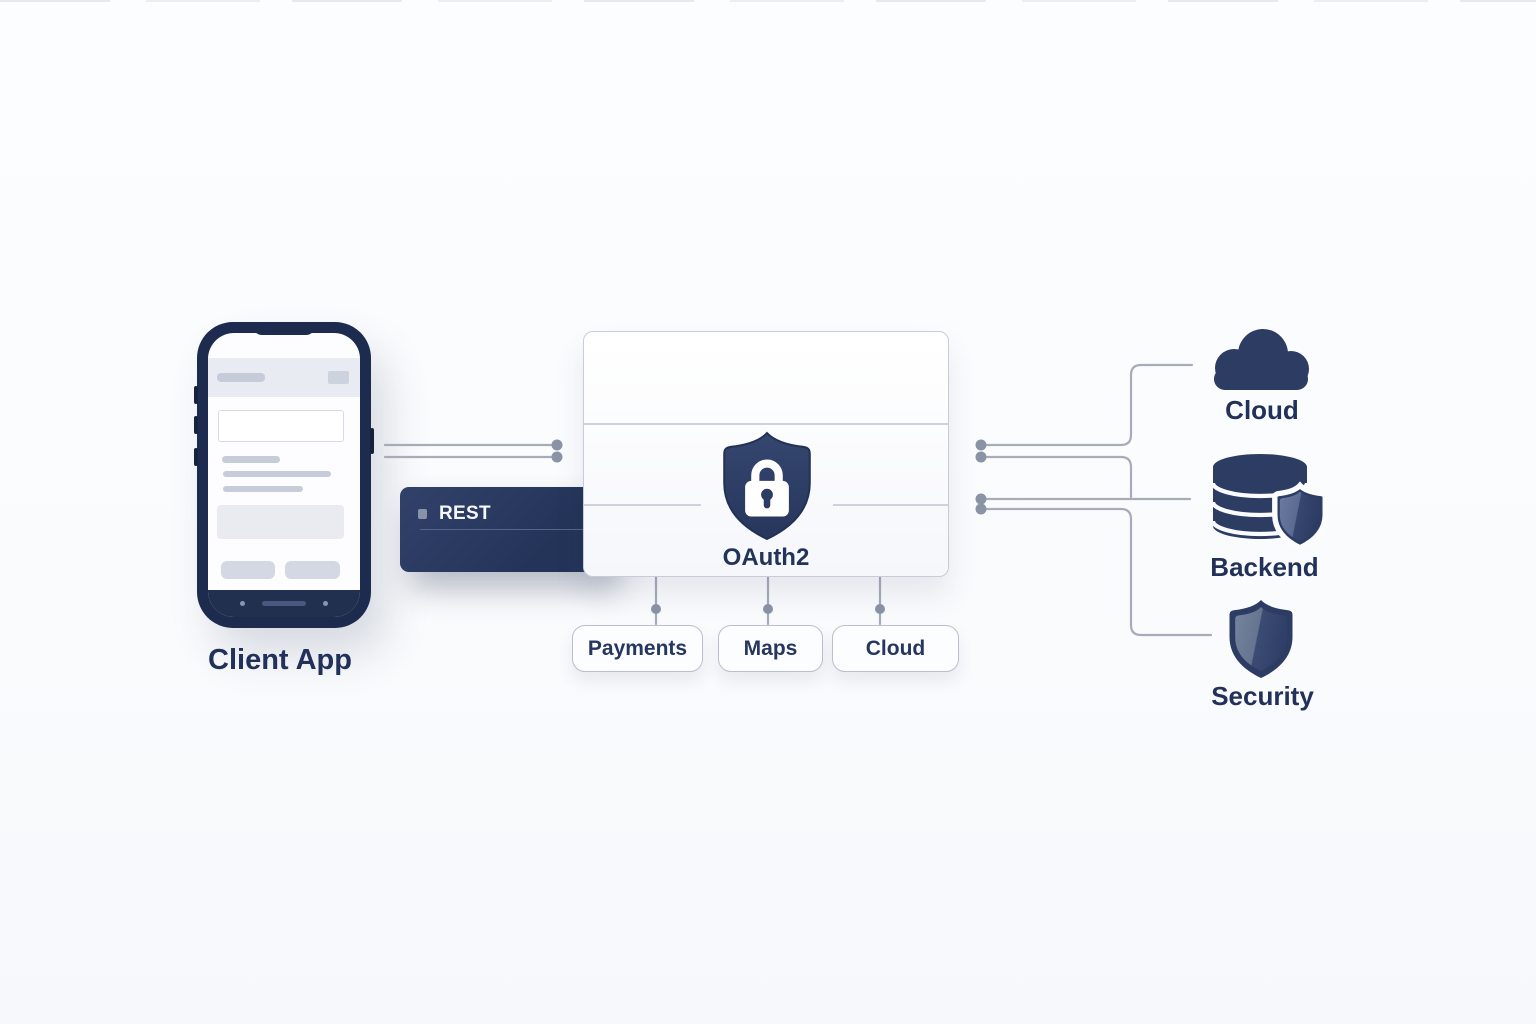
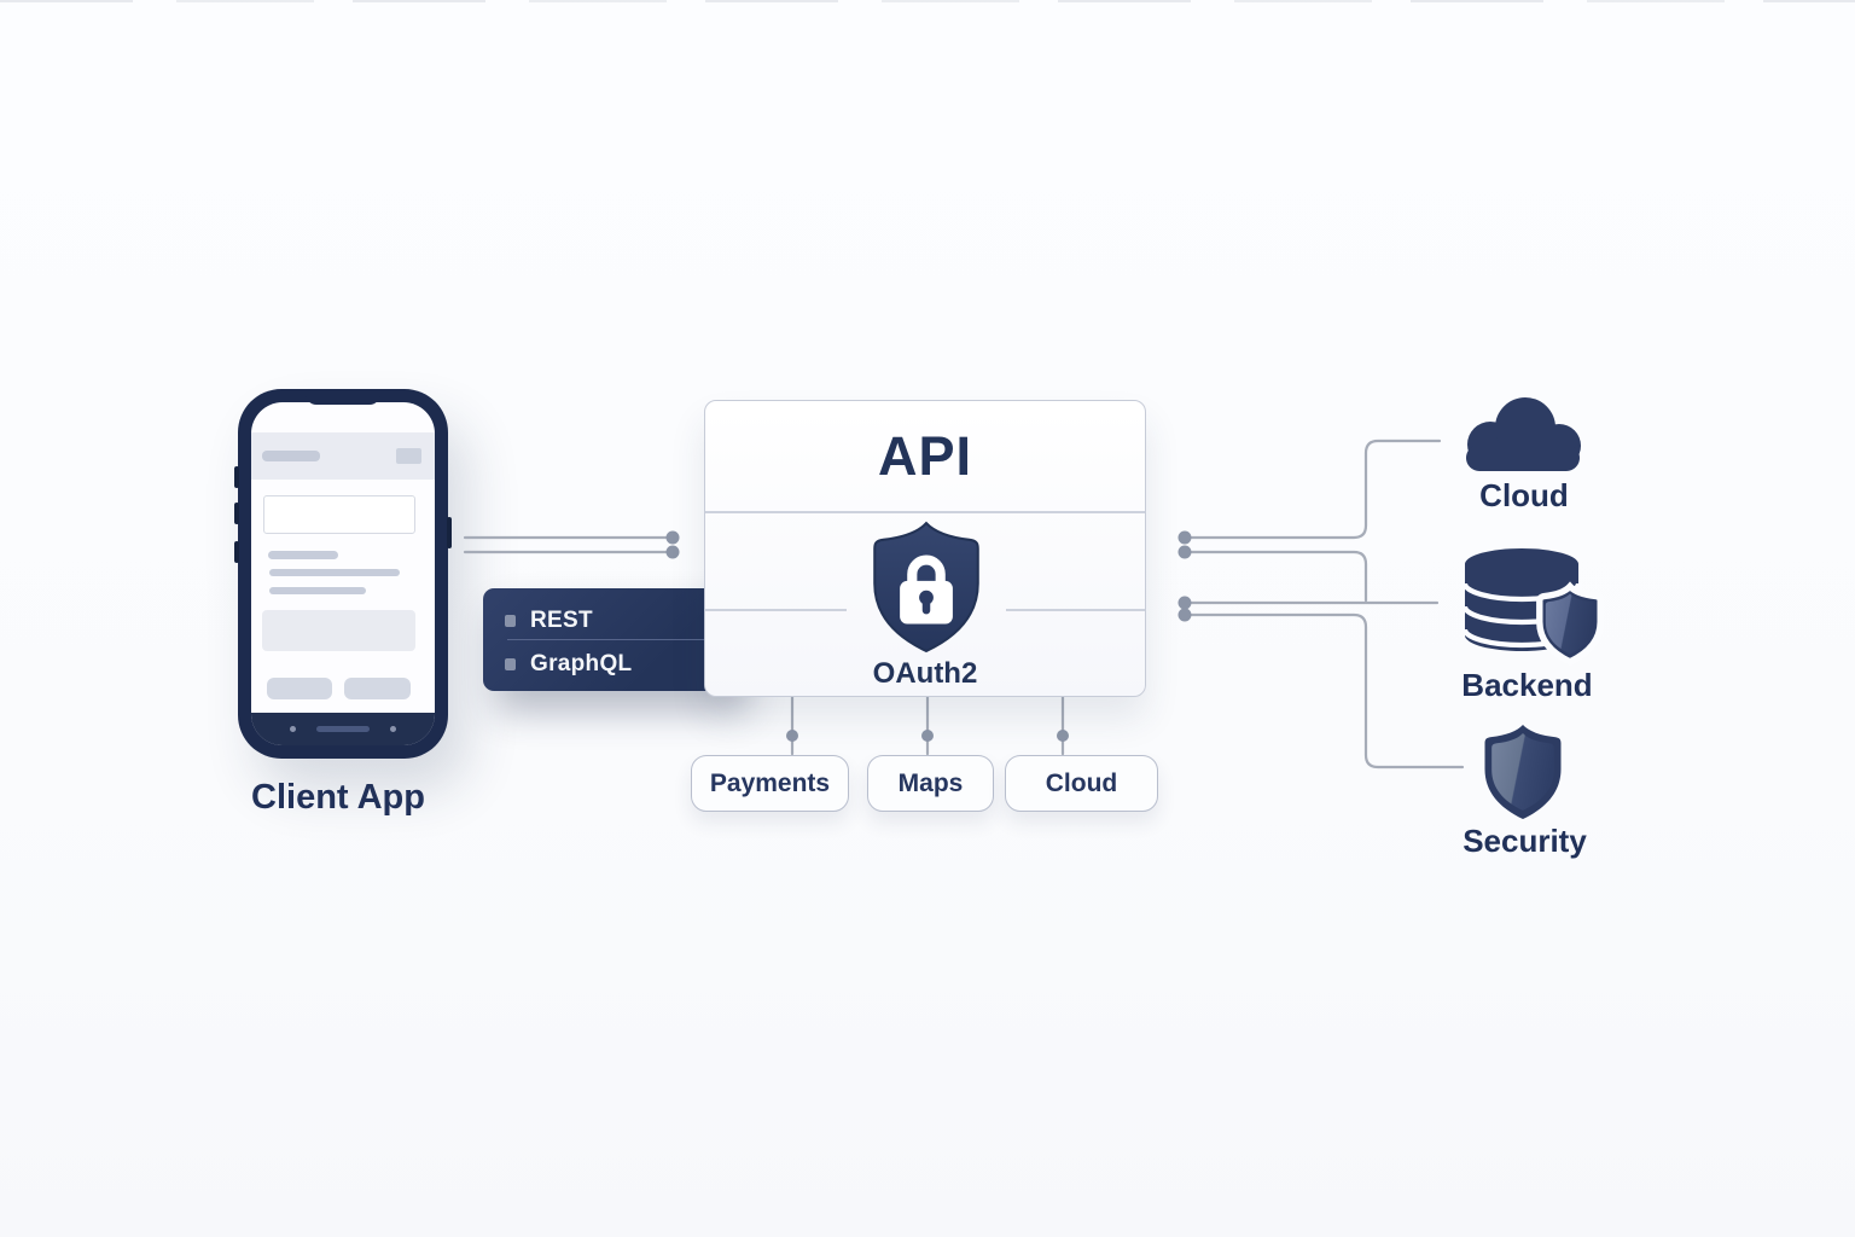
  Client App
  REST
+ GraphQL
+ API
  OAuth2
  Payments
  Maps
  Cloud
  Cloud
  Backend
  Security
